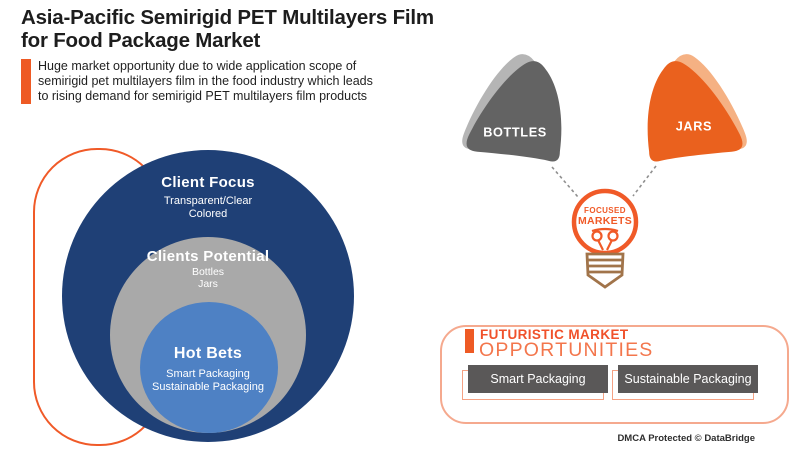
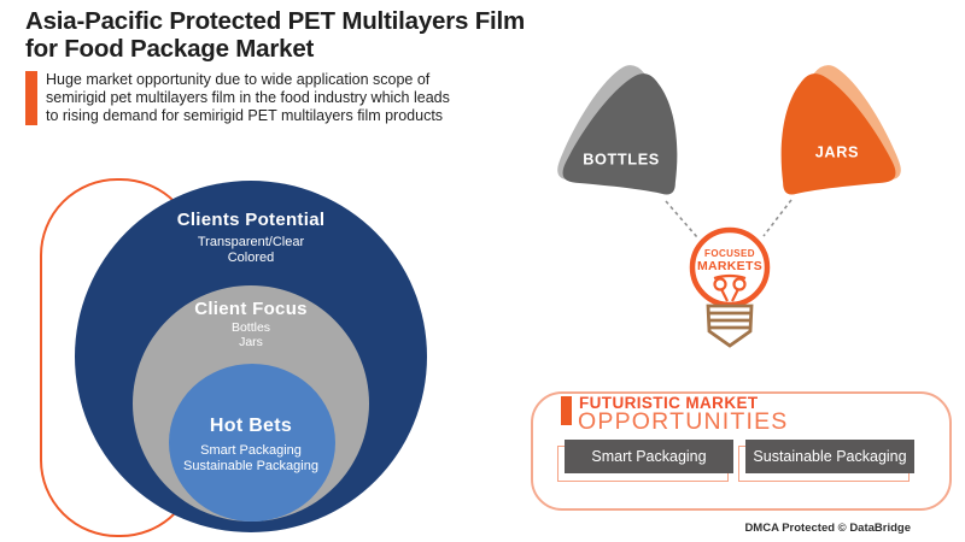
- Asia-Pacific Semirigid PET Multilayers Film
+ Asia-Pacific Protected PET Multilayers Film
  for Food Package Market
  Huge market opportunity due to wide application scope of
  semirigid pet multilayers film in the food industry which leads
  to rising demand for semirigid PET multilayers film products
- Client Focus
+ Clients Potential
  Transparent/Clear
  Colored
- Clients Potential
+ Client Focus
  Bottles
  Jars
  Hot Bets
  Smart Packaging
  Sustainable Packaging
  BOTTLES
  JARS
  FOCUSED
  MARKETS
  FUTURISTIC MARKET
  OPPORTUNITIES
  Smart Packaging
  Sustainable Packaging
  DMCA Protected © DataBridge
